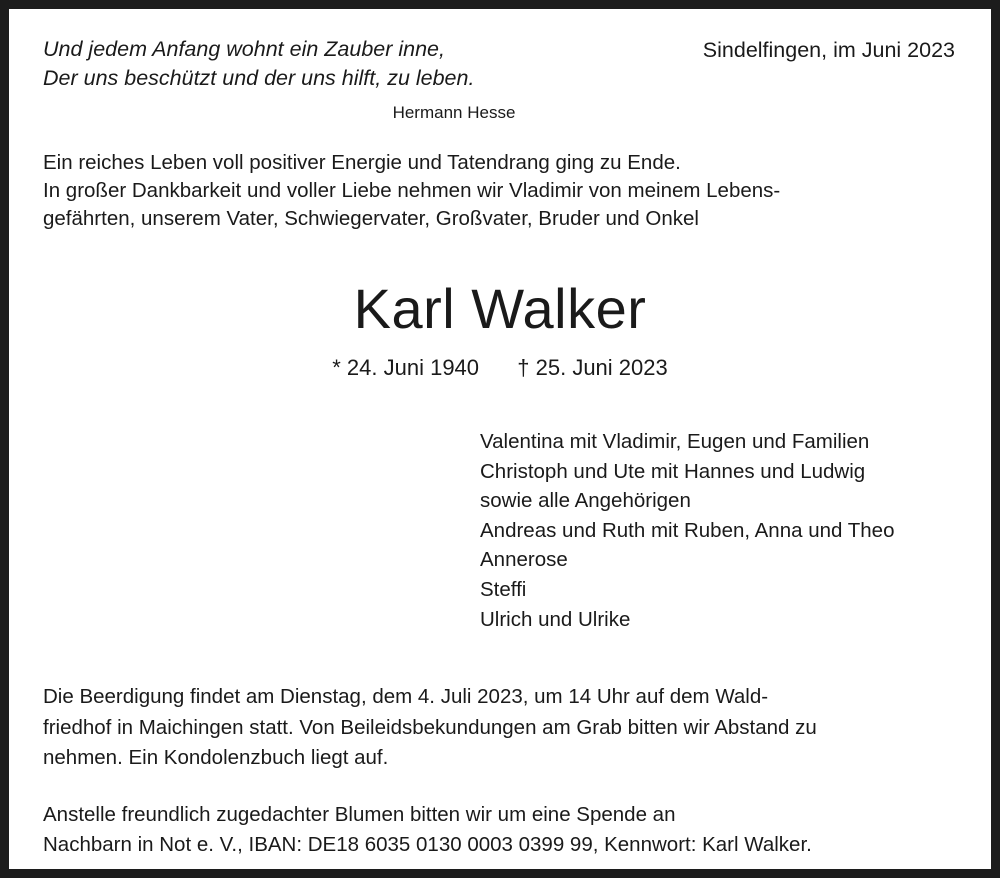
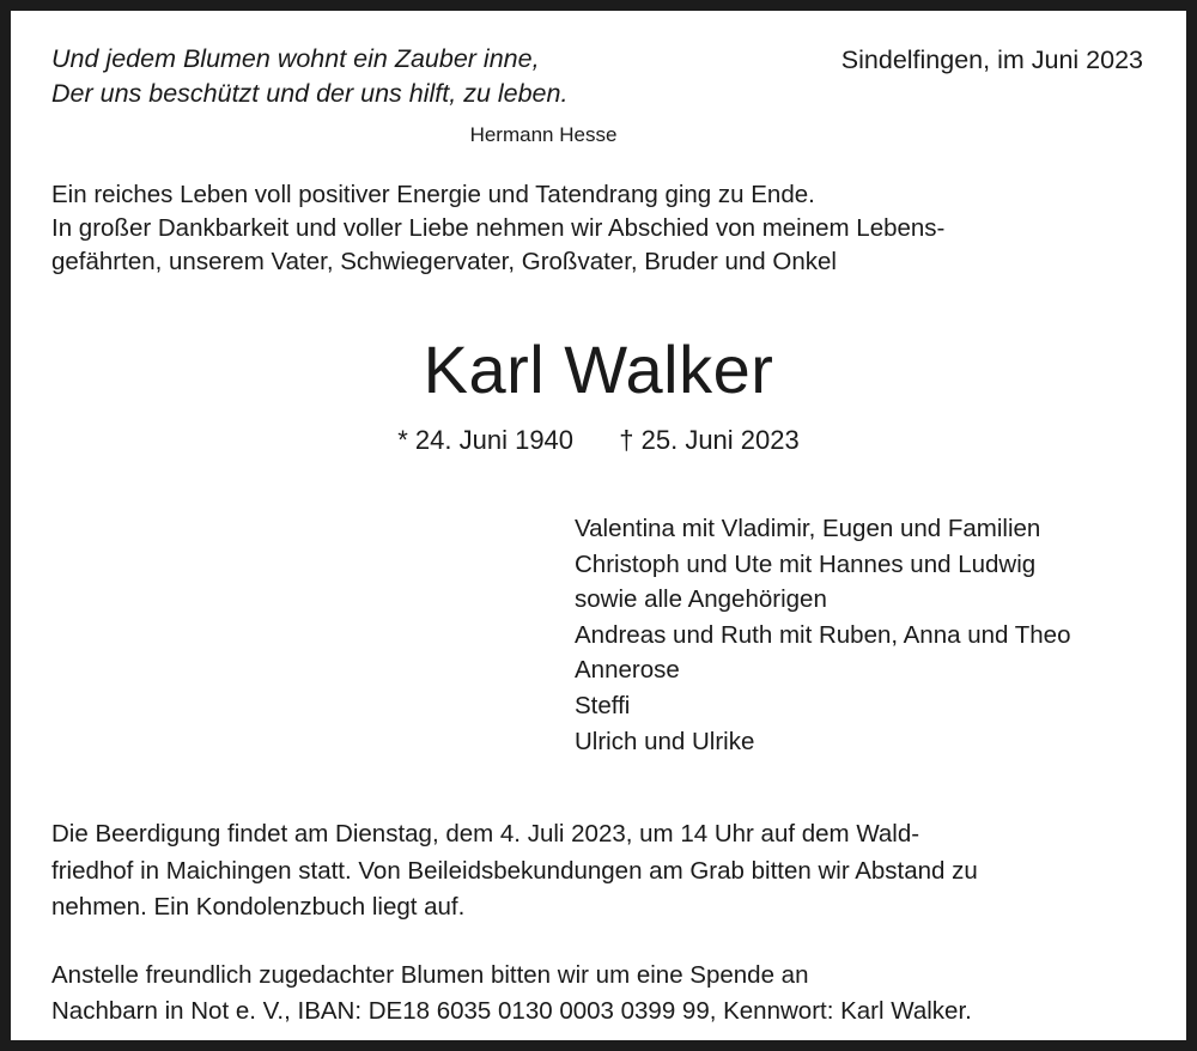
- Und jedem Anfang wohnt ein Zauber inne,
+ Und jedem Blumen wohnt ein Zauber inne,
  Der uns beschützt und der uns hilft, zu leben.
  Sindelfingen, im Juni 2023
  Hermann Hesse
  Ein reiches Leben voll positiver Energie und Tatendrang ging zu Ende.
- In großer Dankbarkeit und voller Liebe nehmen wir Vladimir von meinem Lebens-
+ In großer Dankbarkeit und voller Liebe nehmen wir Abschied von meinem Lebens-
  gefährten, unserem Vater, Schwiegervater, Großvater, Bruder und Onkel
  Karl Walker
  * 24. Juni 1940 † 25. Juni 2023
  Valentina mit Vladimir, Eugen und Familien
  Christoph und Ute mit Hannes und Ludwig
  sowie alle Angehörigen
  Andreas und Ruth mit Ruben, Anna und Theo
  Annerose
  Steffi
  Ulrich und Ulrike
  Die Beerdigung findet am Dienstag, dem 4. Juli 2023, um 14 Uhr auf dem Wald-
  friedhof in Maichingen statt. Von Beileidsbekundungen am Grab bitten wir Abstand zu
  nehmen. Ein Kondolenzbuch liegt auf.
  Anstelle freundlich zugedachter Blumen bitten wir um eine Spende an
  Nachbarn in Not e. V., IBAN: DE18 6035 0130 0003 0399 99, Kennwort: Karl Walker.
